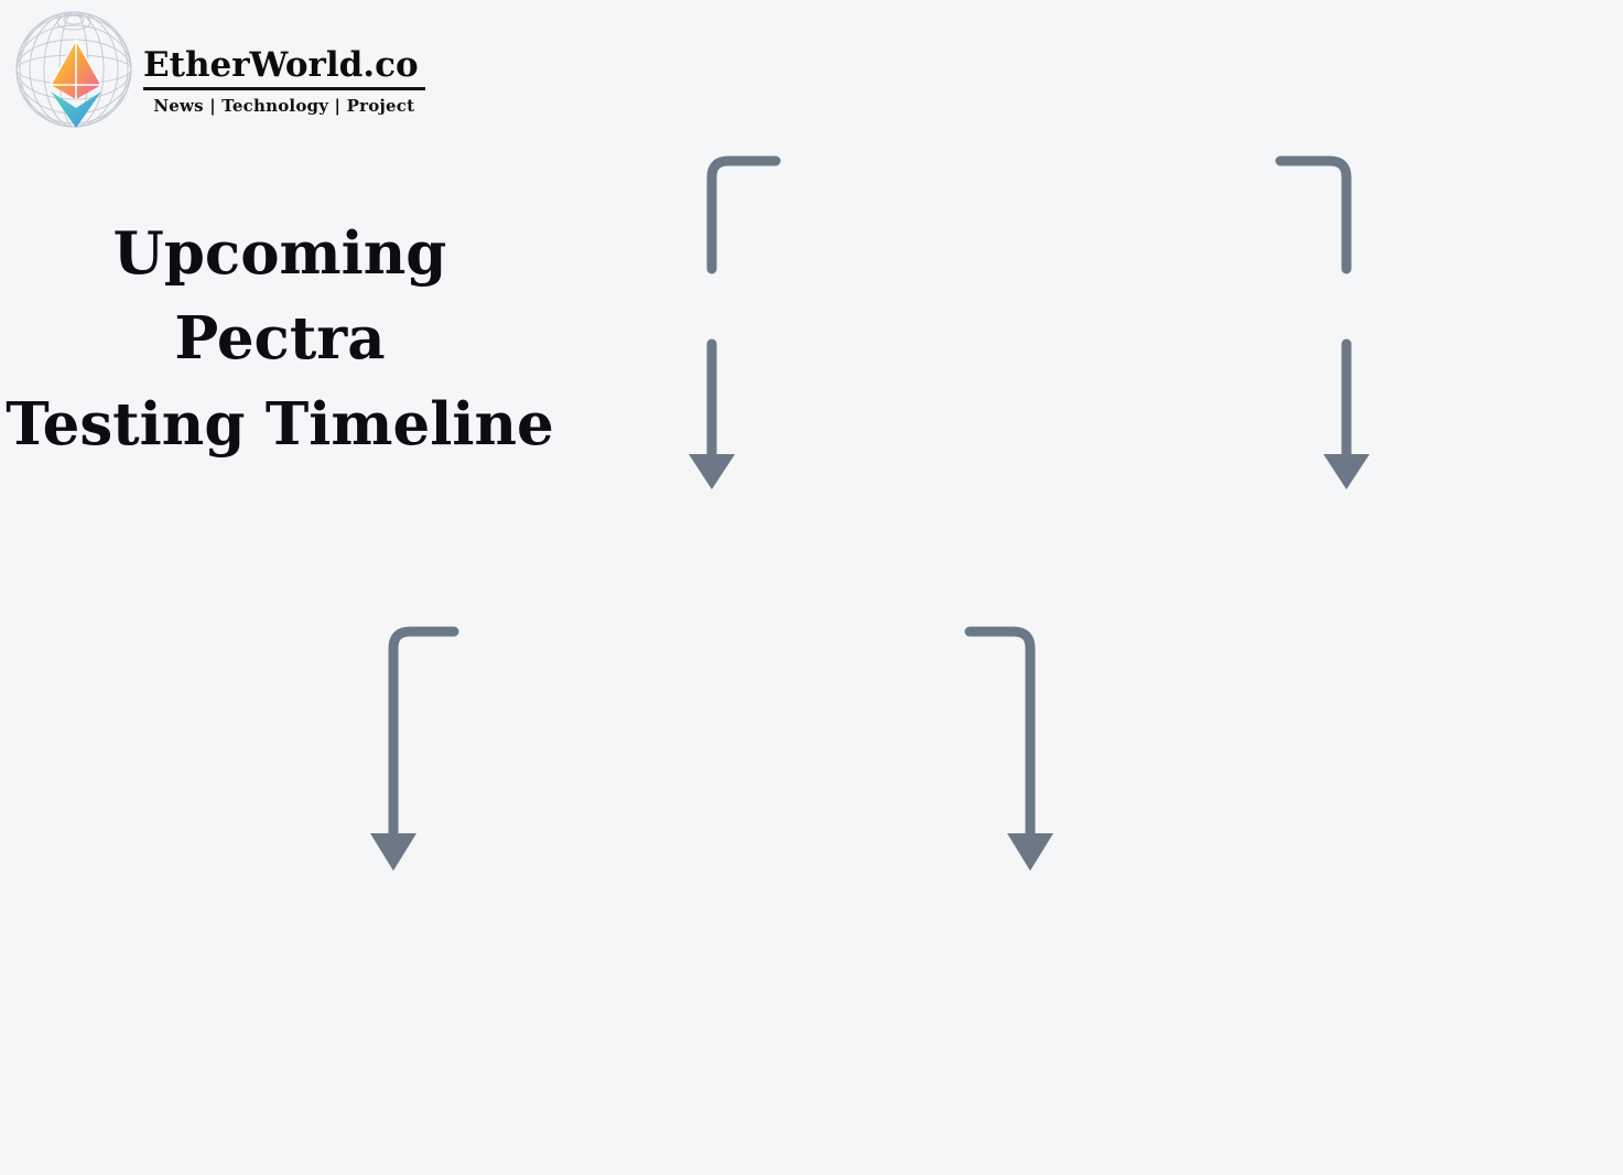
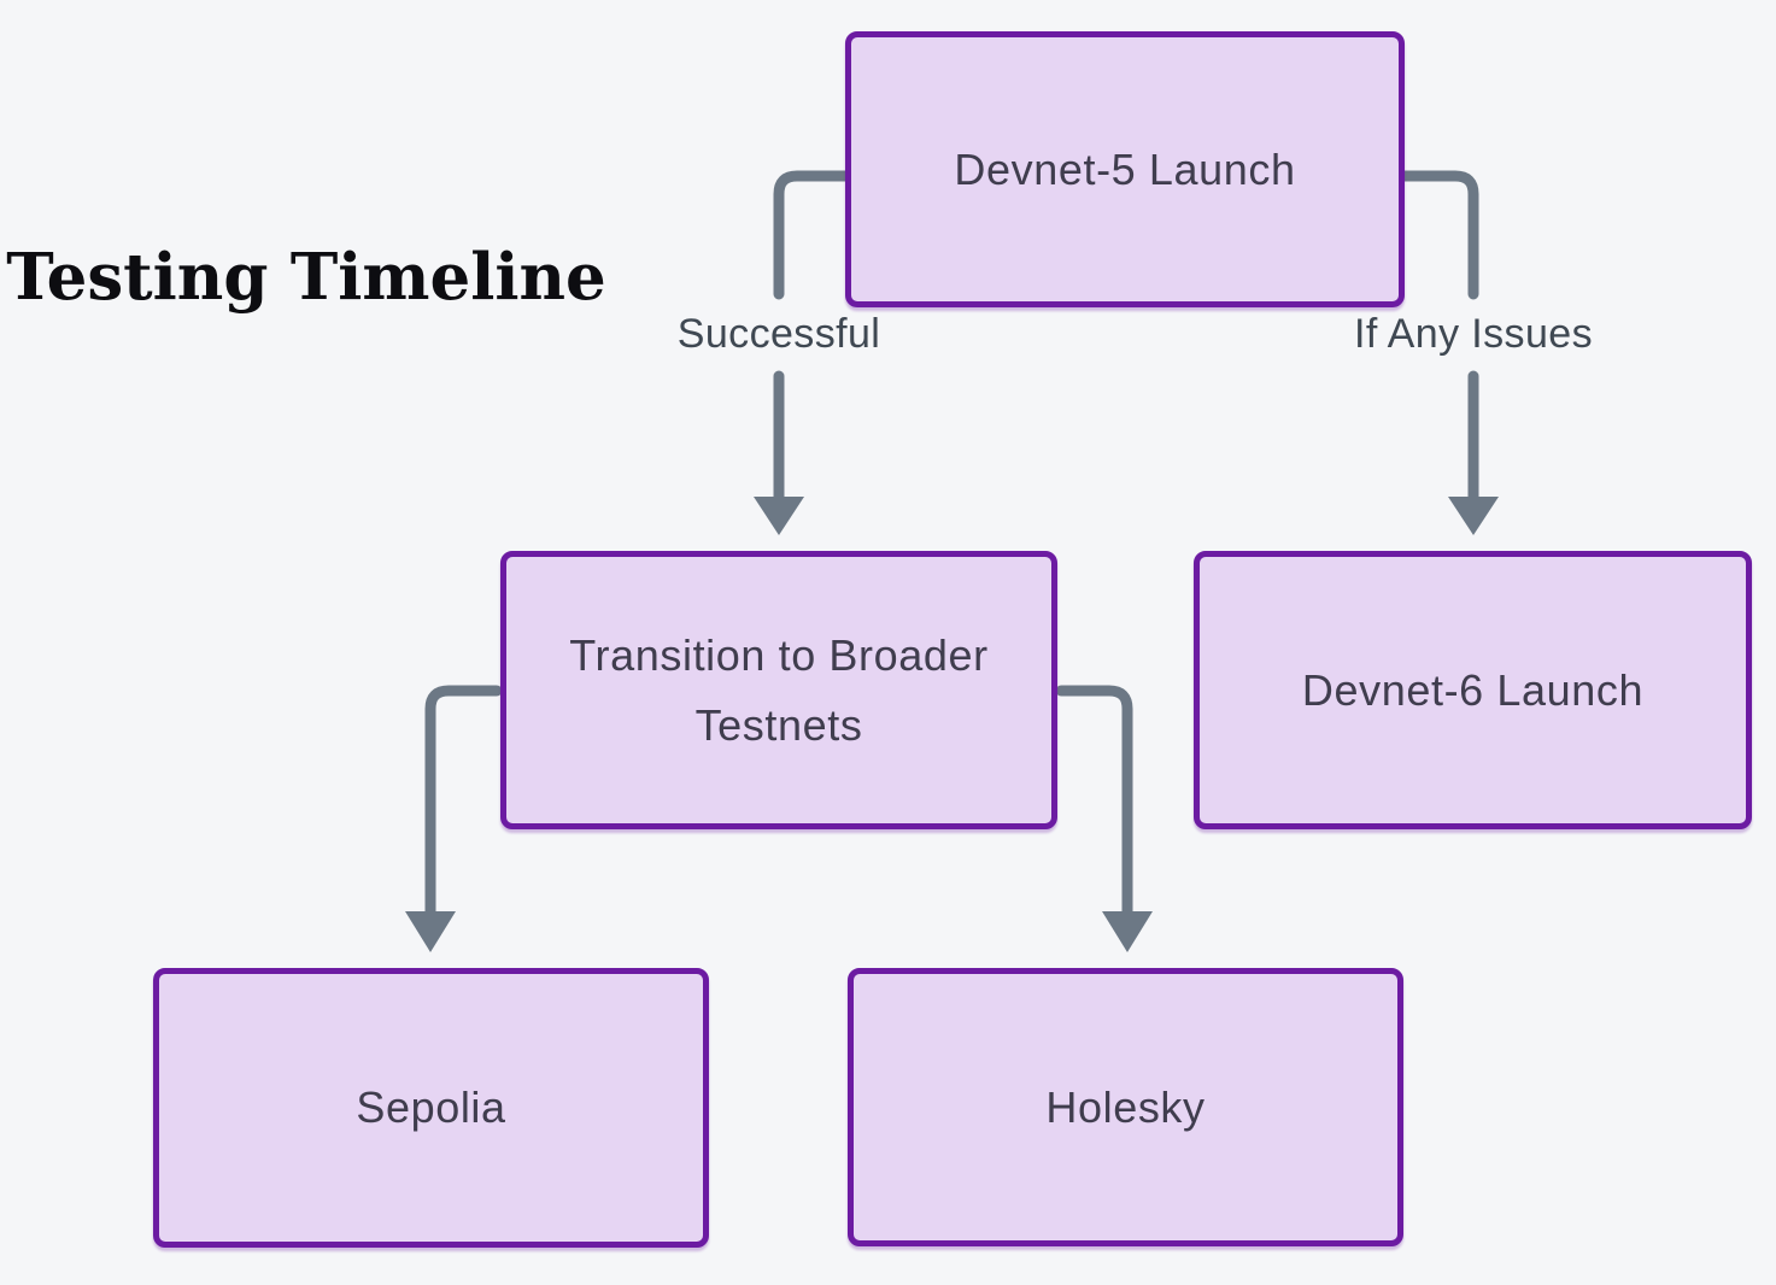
- EtherWorld.co
- News | Technology | Project
- Upcoming Pectra
  Testing Timeline
+ Successful
+ If Any Issues
+ Devnet-5 Launch
+ Transition to Broader Testnets
+ Devnet-6 Launch
+ Sepolia
+ Holesky
